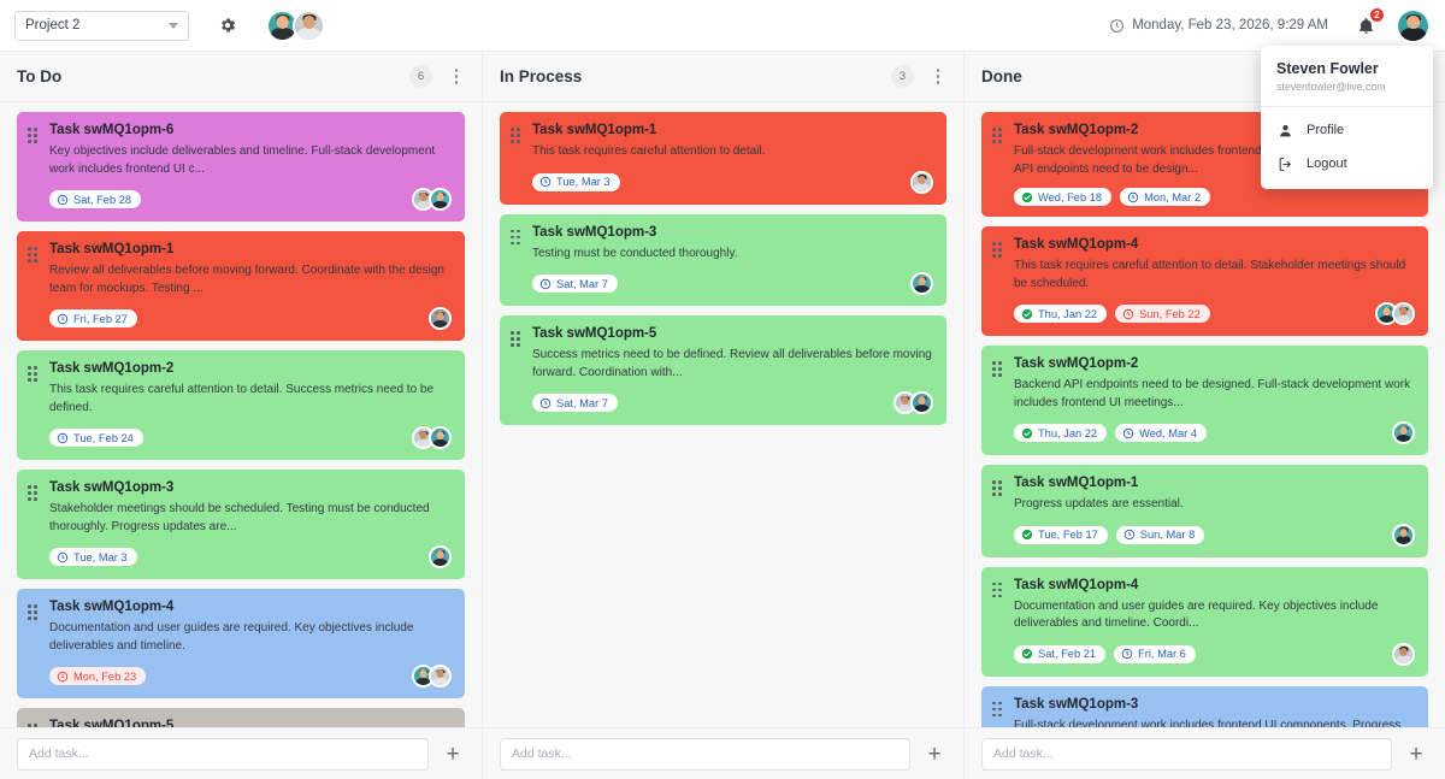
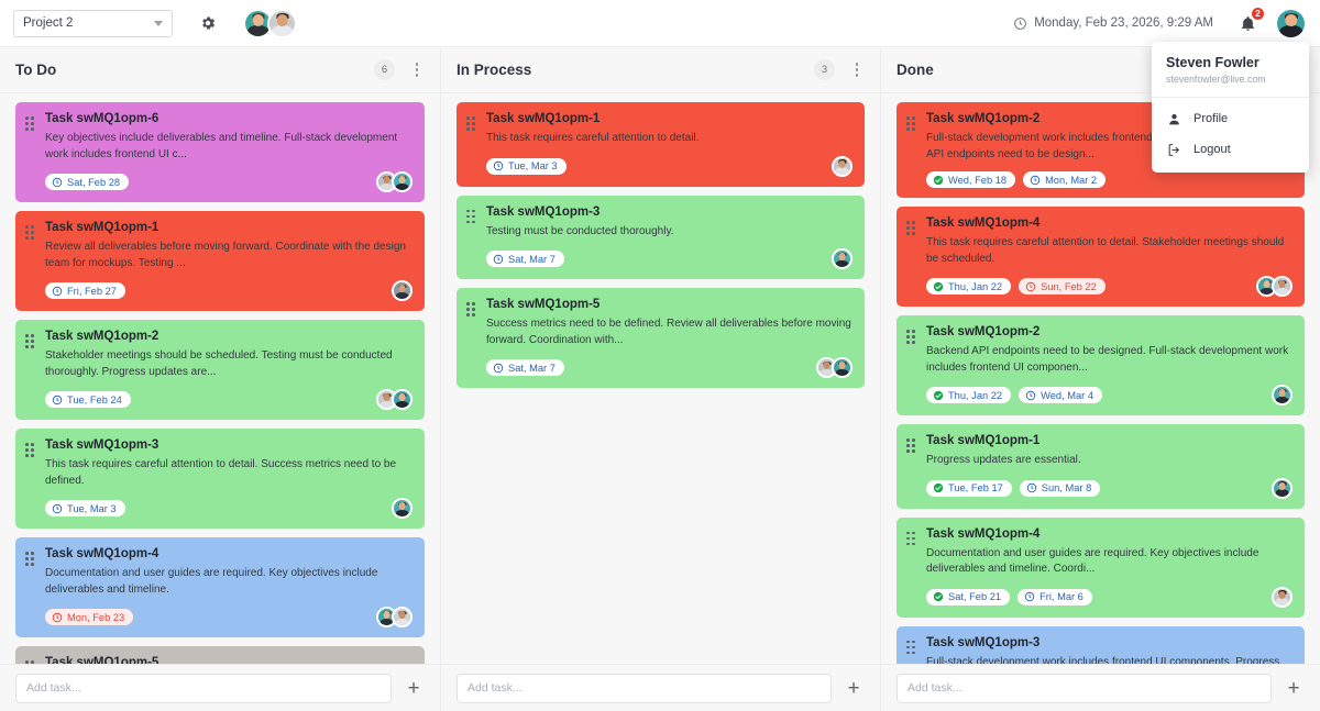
  Project 2
  Monday, Feb 23, 2026, 9:29 AM
  2
  Steven Fowler
  stevenfowler@live.com
  Profile
  Logout
  To Do
  6
  Task swMQ1opm-6
  Key objectives include deliverables and timeline. Full-stack development work includes frontend UI c...
  Sat, Feb 28
  Task swMQ1opm-1
  Review all deliverables before moving forward. Coordinate with the design team for mockups. Testing ...
  Fri, Feb 27
  Task swMQ1opm-2
- This task requires careful attention to detail. Success metrics need to be defined.
+ Stakeholder meetings should be scheduled. Testing must be conducted thoroughly. Progress updates are...
  Tue, Feb 24
  Task swMQ1opm-3
- Stakeholder meetings should be scheduled. Testing must be conducted thoroughly. Progress updates are...
+ This task requires careful attention to detail. Success metrics need to be defined.
  Tue, Mar 3
  Task swMQ1opm-4
  Documentation and user guides are required. Key objectives include deliverables and timeline.
  Mon, Feb 23
  Task swMQ1opm-5
  Add task...
  +
  In Process
  3
  Task swMQ1opm-1
  This task requires careful attention to detail.
  Tue, Mar 3
  Task swMQ1opm-3
  Testing must be conducted thoroughly.
  Sat, Mar 7
  Task swMQ1opm-5
  Success metrics need to be defined. Review all deliverables before moving forward. Coordination with...
  Sat, Mar 7
  Add task...
  +
  Done
  Task swMQ1opm-2
  Full-stack development work includes frontend API endpoints need to be design...
  Wed, Feb 18
  Mon, Mar 2
  Task swMQ1opm-4
  This task requires careful attention to detail. Stakeholder meetings should be scheduled.
  Thu, Jan 22
  Sun, Feb 22
  Task swMQ1opm-2
- Backend API endpoints need to be designed. Full-stack development work includes frontend UI meetings...
+ Backend API endpoints need to be designed. Full-stack development work includes frontend UI componen...
  Thu, Jan 22
  Wed, Mar 4
  Task swMQ1opm-1
  Progress updates are essential.
  Tue, Feb 17
  Sun, Mar 8
  Task swMQ1opm-4
  Documentation and user guides are required. Key objectives include deliverables and timeline. Coordi...
  Sat, Feb 21
  Fri, Mar 6
  Task swMQ1opm-3
  Full-stack development work includes frontend UI components. Progress
  Add task...
  +
